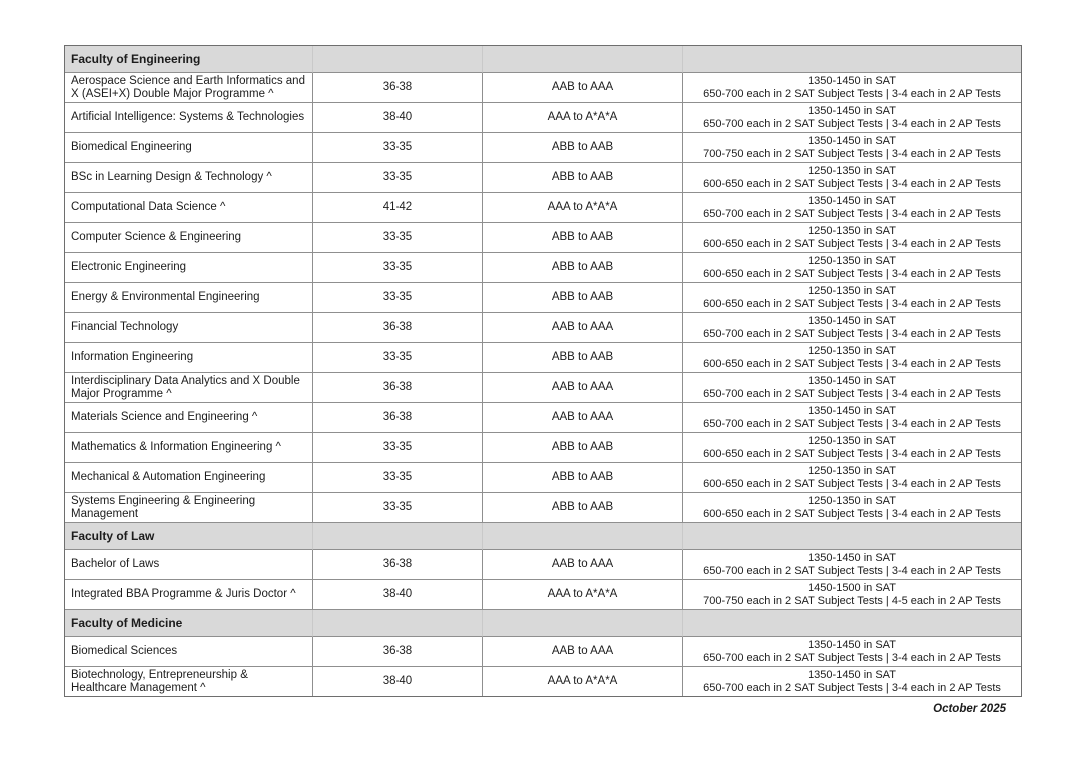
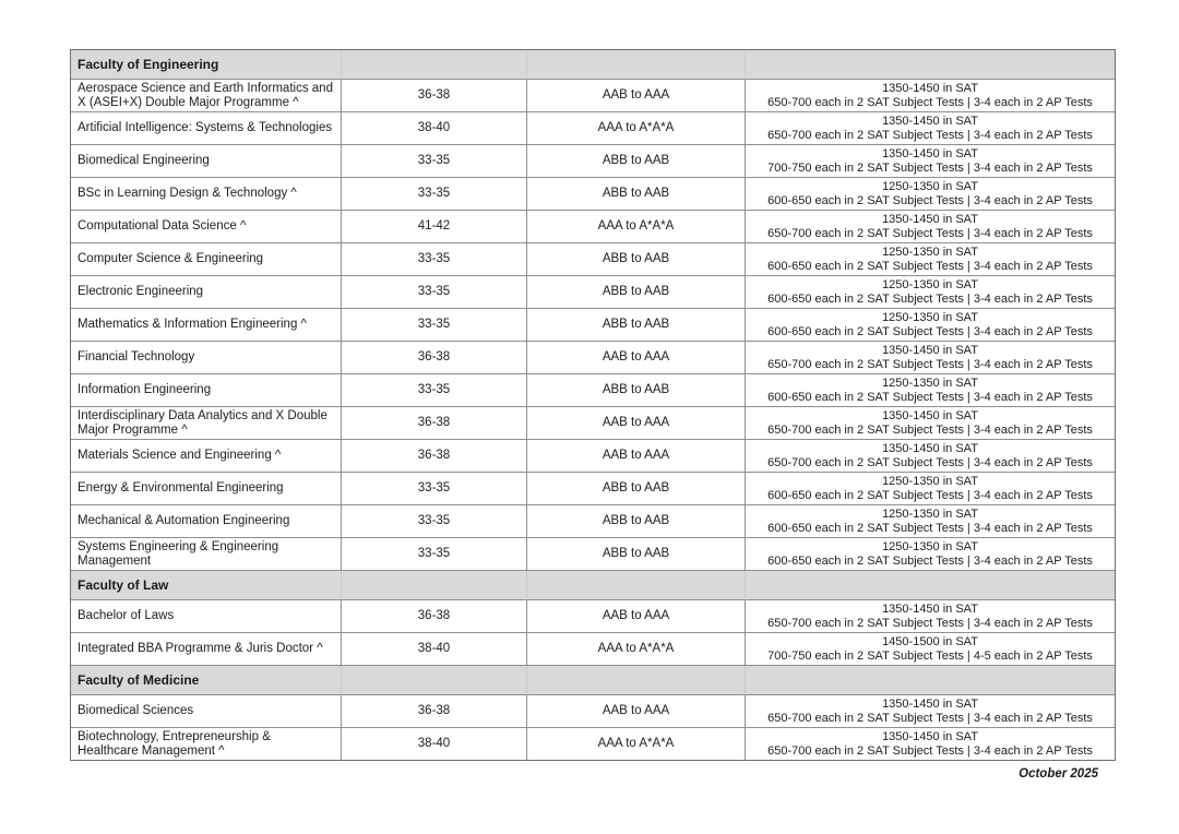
  Faculty of Engineering
  Aerospace Science and Earth Informatics and X (ASEI+X) Double Major Programme ^	36-38	AAB to AAA	1350-1450 in SAT650-700 each in 2 SAT Subject Tests | 3-4 each in 2 AP Tests
  Artificial Intelligence: Systems & Technologies	38-40	AAA to A*A*A	1350-1450 in SAT650-700 each in 2 SAT Subject Tests | 3-4 each in 2 AP Tests
  Biomedical Engineering	33-35	ABB to AAB	1350-1450 in SAT700-750 each in 2 SAT Subject Tests | 3-4 each in 2 AP Tests
  BSc in Learning Design & Technology ^	33-35	ABB to AAB	1250-1350 in SAT600-650 each in 2 SAT Subject Tests | 3-4 each in 2 AP Tests
  Computational Data Science ^	41-42	AAA to A*A*A	1350-1450 in SAT650-700 each in 2 SAT Subject Tests | 3-4 each in 2 AP Tests
  Computer Science & Engineering	33-35	ABB to AAB	1250-1350 in SAT600-650 each in 2 SAT Subject Tests | 3-4 each in 2 AP Tests
  Electronic Engineering	33-35	ABB to AAB	1250-1350 in SAT600-650 each in 2 SAT Subject Tests | 3-4 each in 2 AP Tests
- Energy & Environmental Engineering	33-35	ABB to AAB	1250-1350 in SAT600-650 each in 2 SAT Subject Tests | 3-4 each in 2 AP Tests
+ Mathematics & Information Engineering ^	33-35	ABB to AAB	1250-1350 in SAT600-650 each in 2 SAT Subject Tests | 3-4 each in 2 AP Tests
  Financial Technology	36-38	AAB to AAA	1350-1450 in SAT650-700 each in 2 SAT Subject Tests | 3-4 each in 2 AP Tests
  Information Engineering	33-35	ABB to AAB	1250-1350 in SAT600-650 each in 2 SAT Subject Tests | 3-4 each in 2 AP Tests
  Interdisciplinary Data Analytics and X Double Major Programme ^	36-38	AAB to AAA	1350-1450 in SAT650-700 each in 2 SAT Subject Tests | 3-4 each in 2 AP Tests
  Materials Science and Engineering ^	36-38	AAB to AAA	1350-1450 in SAT650-700 each in 2 SAT Subject Tests | 3-4 each in 2 AP Tests
- Mathematics & Information Engineering ^	33-35	ABB to AAB	1250-1350 in SAT600-650 each in 2 SAT Subject Tests | 3-4 each in 2 AP Tests
+ Energy & Environmental Engineering	33-35	ABB to AAB	1250-1350 in SAT600-650 each in 2 SAT Subject Tests | 3-4 each in 2 AP Tests
  Mechanical & Automation Engineering	33-35	ABB to AAB	1250-1350 in SAT600-650 each in 2 SAT Subject Tests | 3-4 each in 2 AP Tests
  Systems Engineering & Engineering Management	33-35	ABB to AAB	1250-1350 in SAT600-650 each in 2 SAT Subject Tests | 3-4 each in 2 AP Tests
  Faculty of Law
  Bachelor of Laws	36-38	AAB to AAA	1350-1450 in SAT650-700 each in 2 SAT Subject Tests | 3-4 each in 2 AP Tests
  Integrated BBA Programme & Juris Doctor ^	38-40	AAA to A*A*A	1450-1500 in SAT700-750 each in 2 SAT Subject Tests | 4-5 each in 2 AP Tests
  Faculty of Medicine
  Biomedical Sciences	36-38	AAB to AAA	1350-1450 in SAT650-700 each in 2 SAT Subject Tests | 3-4 each in 2 AP Tests
  Biotechnology, Entrepreneurship & Healthcare Management ^	38-40	AAA to A*A*A	1350-1450 in SAT650-700 each in 2 SAT Subject Tests | 3-4 each in 2 AP Tests
  October 2025
